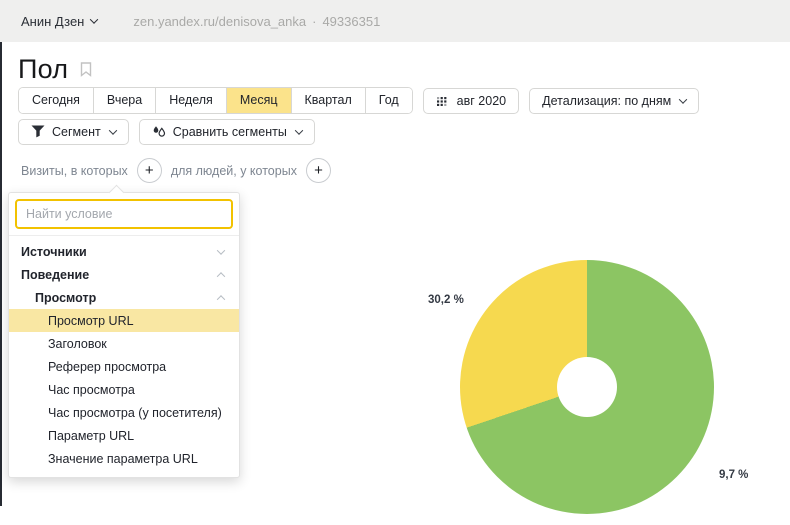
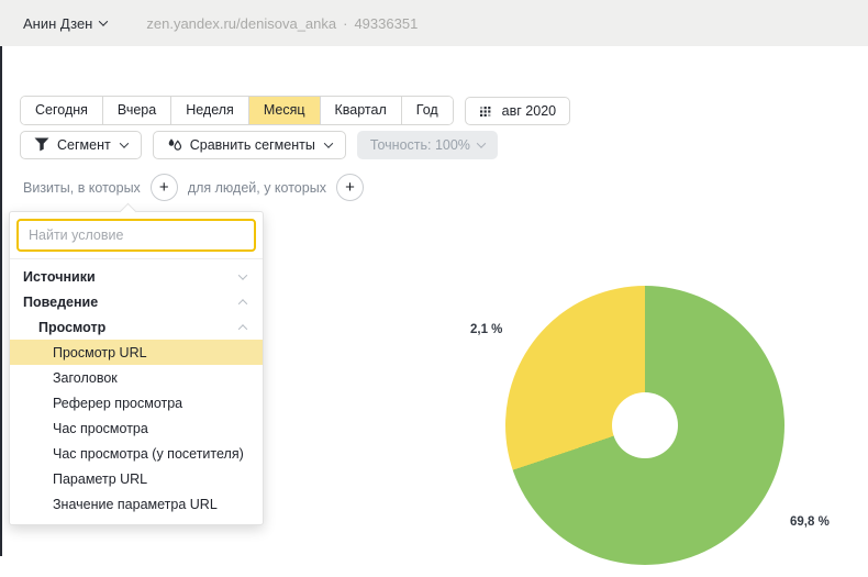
  Анин Дзен
  zen.yandex.ru/denisova_anka
  ·
  49336351
- Пол
  Сегодня
  Вчера
  Неделя
  Месяц
  Квартал
  Год
  авг 2020
- Детализация: по дням
  Сегмент
  Сравнить сегменты
+ Точность: 100%
  Визиты, в которых
  +
  для людей, у которых
  +
  Найти условие
  Источники
  Поведение
  Просмотр
  Просмотр URL
  Заголовок
  Реферер просмотра
  Час просмотра
  Час просмотра (у посетителя)
  Параметр URL
  Значение параметра URL
- 9,7 %
+ 69,8 %
- 30,2 %
+ 2,1 %
